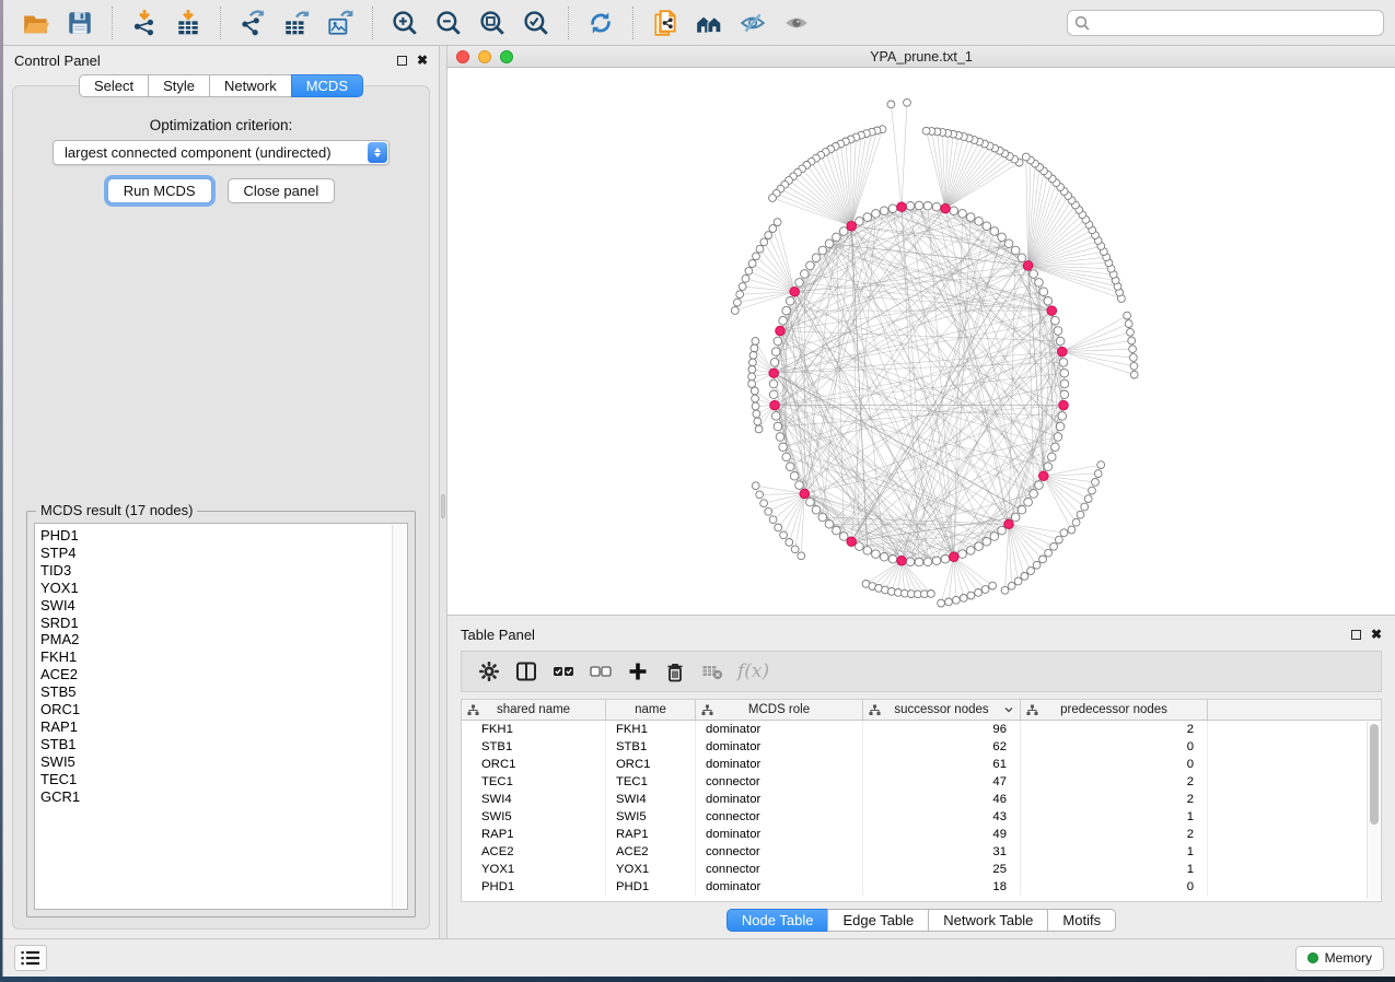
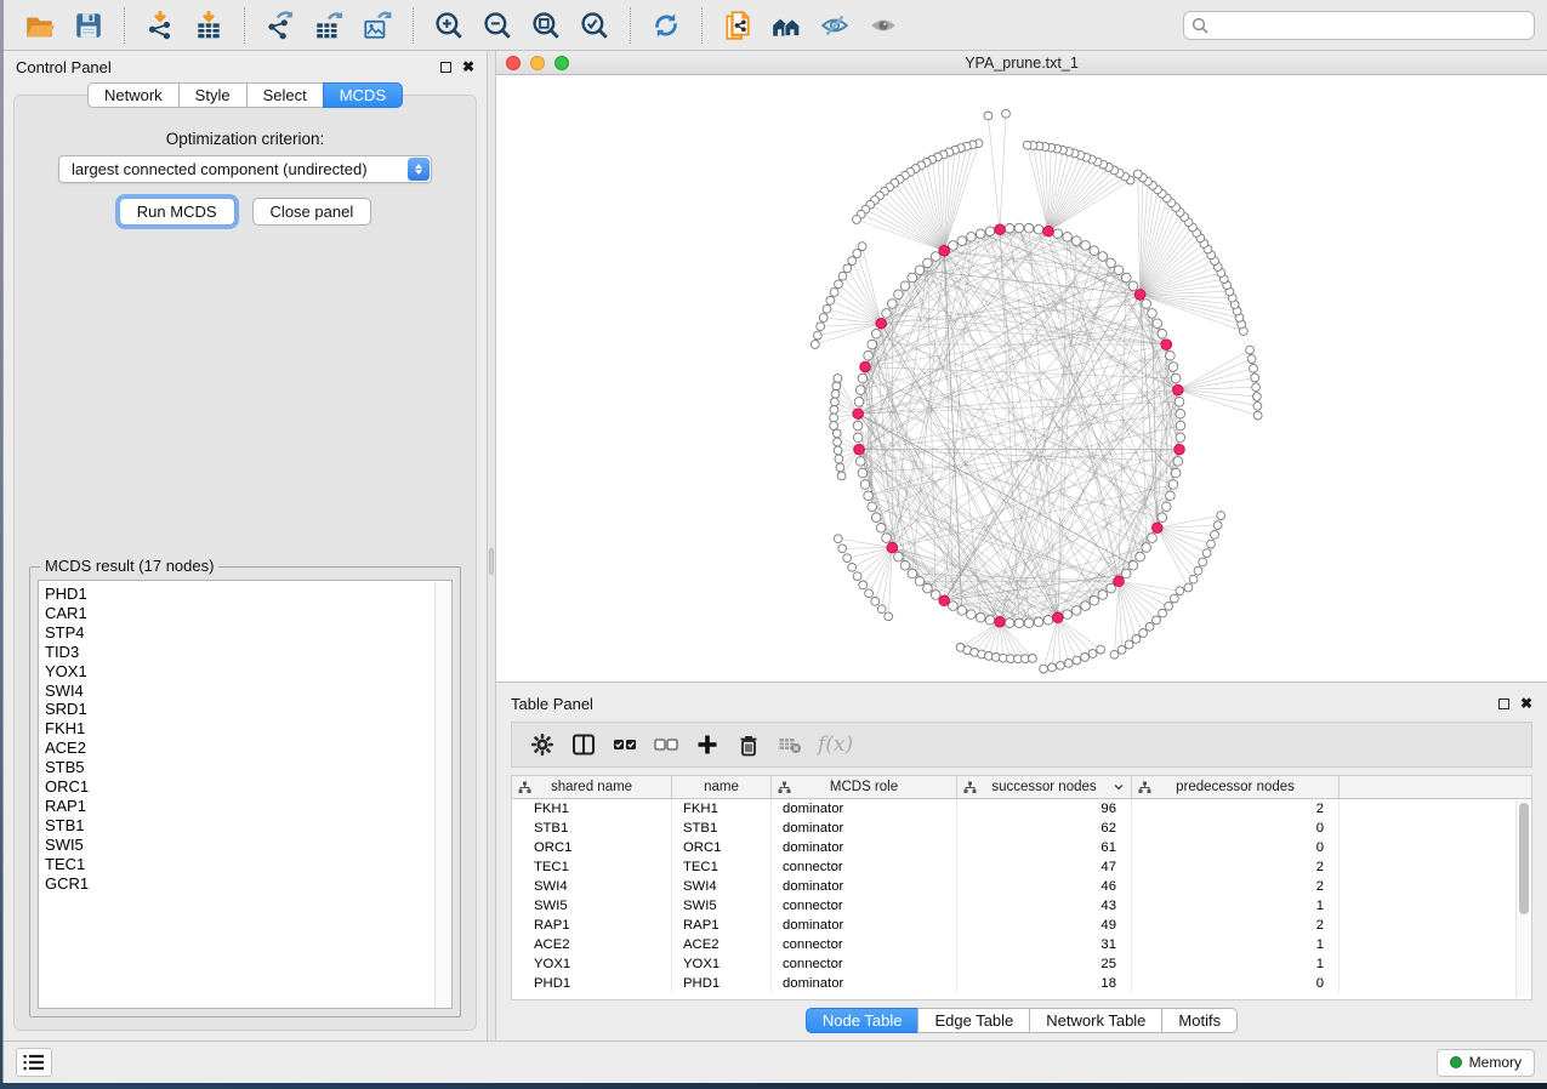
  Control Panel
  ✖
- Select
+ Network
  Style
- Network
+ Select
  MCDS
  Optimization criterion:
  largest connected component (undirected)
  Run MCDS
  Close panel
  MCDS result (17 nodes)
  PHD1
+ CAR1
  STP4
  TID3
  YOX1
  SWI4
  SRD1
- PMA2
  FKH1
  ACE2
  STB5
  ORC1
  RAP1
  STB1
  SWI5
  TEC1
  GCR1
  YPA_prune.txt_1
  Table Panel
  ✖
  f(x)
  shared name
  name
  MCDS role
  successor nodes
  predecessor nodes
  FKH1
  FKH1
  dominator
  96
  2
  STB1
  STB1
  dominator
  62
  0
  ORC1
  ORC1
  dominator
  61
  0
  TEC1
  TEC1
  connector
  47
  2
  SWI4
  SWI4
  dominator
  46
  2
  SWI5
  SWI5
  connector
  43
  1
  RAP1
  RAP1
  dominator
  49
  2
  ACE2
  ACE2
  connector
  31
  1
  YOX1
  YOX1
  connector
  25
  1
  PHD1
  PHD1
  dominator
  18
  0
  Node Table
  Edge Table
  Network Table
  Motifs
  Memory
